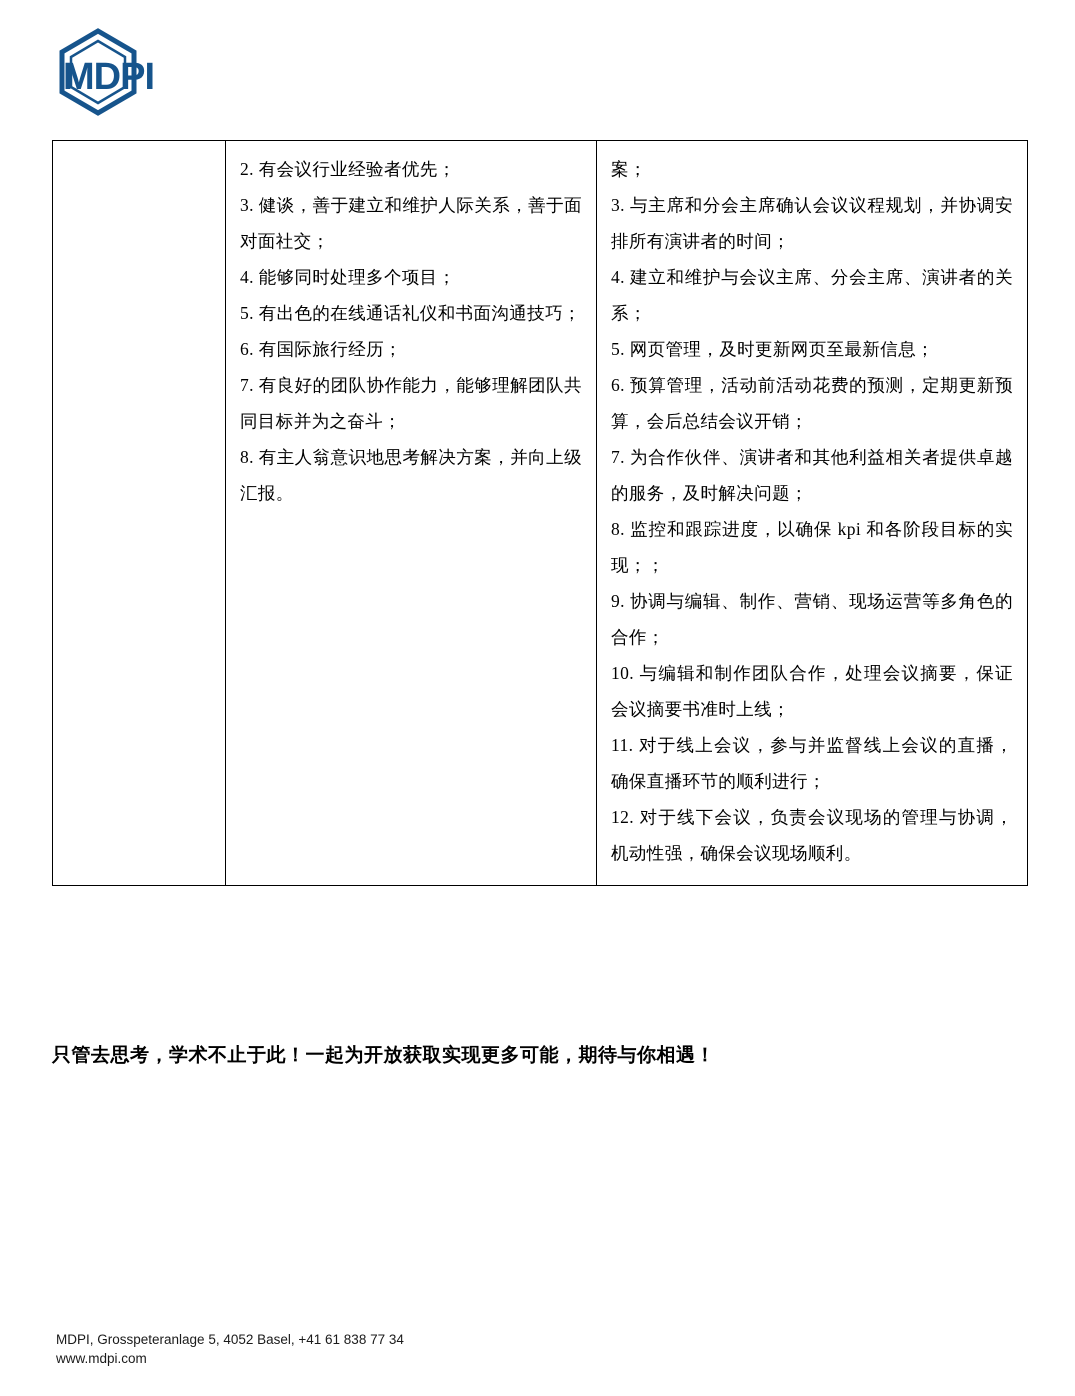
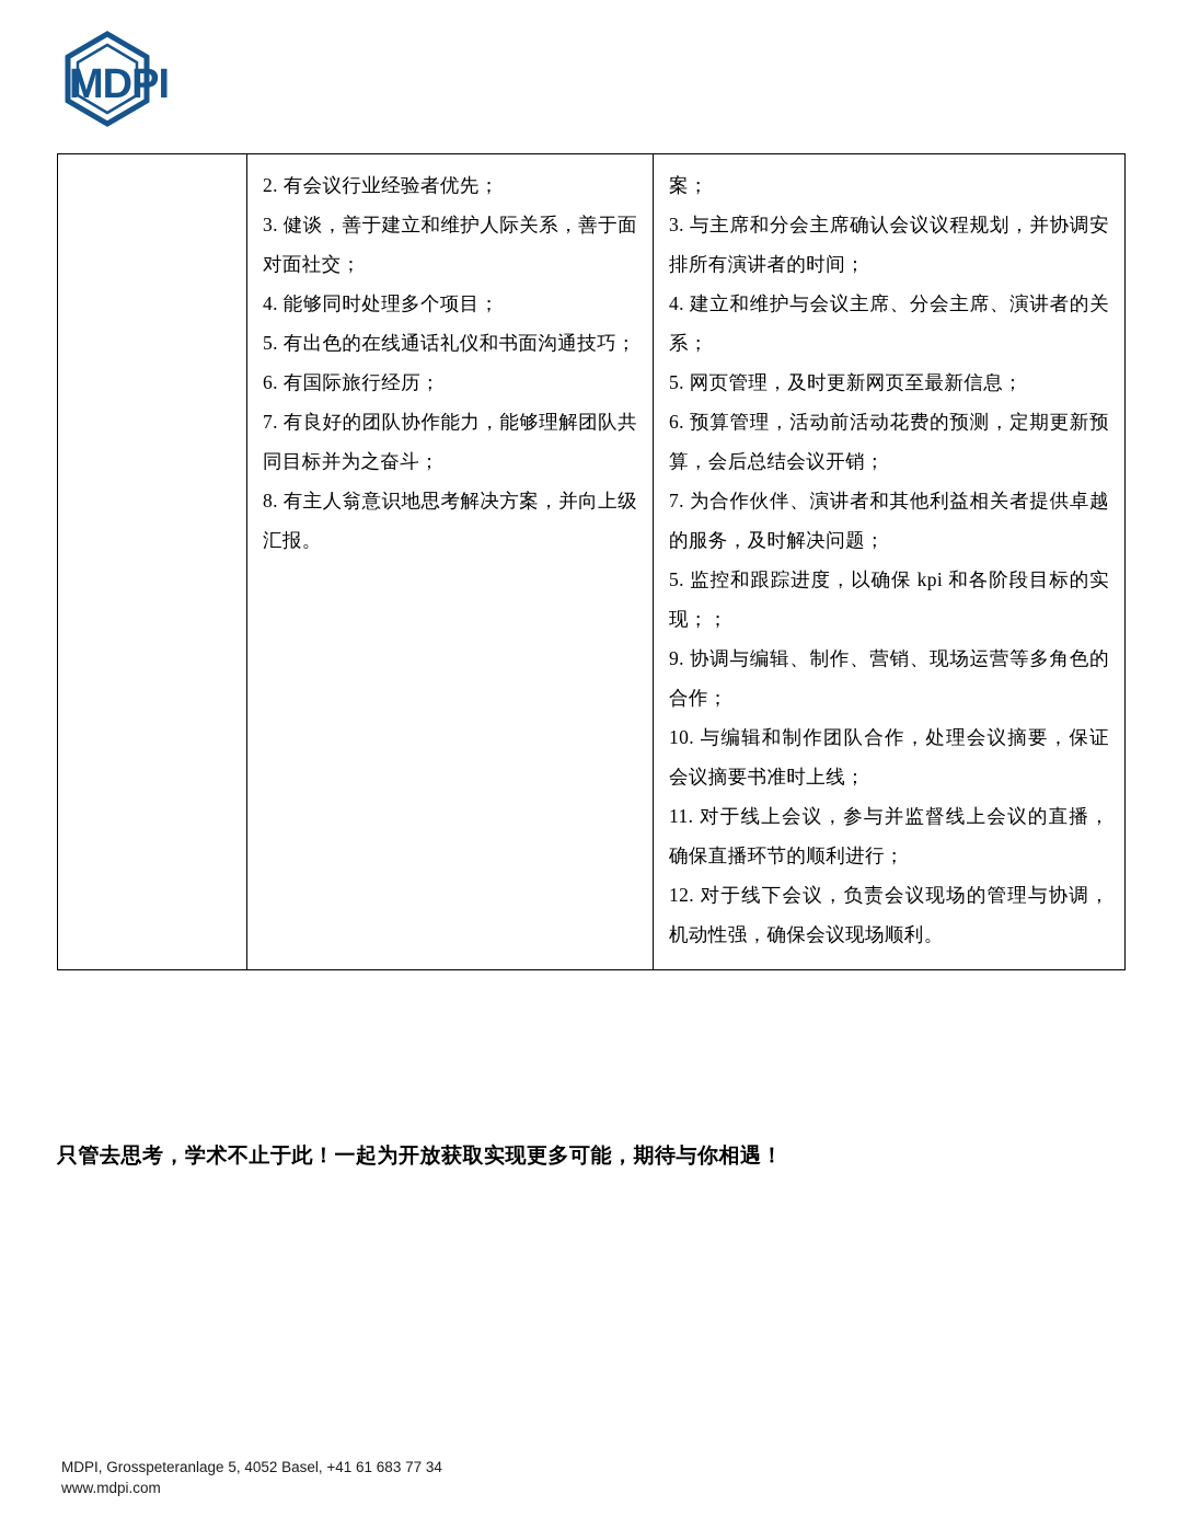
  MDPI
- 	2. 有会议行业经验者优先； 3. 健谈，善于建立和维护人际关系，善于面对面社交； 4. 能够同时处理多个项目； 5. 有出色的在线通话礼仪和书面沟通技巧； 6. 有国际旅行经历； 7. 有良好的团队协作能力，能够理解团队共同目标并为之奋斗； 8. 有主人翁意识地思考解决方案，并向上级汇报。	案； 3. 与主席和分会主席确认会议议程规划，并协调安排所有演讲者的时间； 4. 建立和维护与会议主席、分会主席、演讲者的关系； 5. 网页管理，及时更新网页至最新信息； 6. 预算管理，活动前活动花费的预测，定期更新预算，会后总结会议开销； 7. 为合作伙伴、演讲者和其他利益相关者提供卓越的服务，及时解决问题； 8. 监控和跟踪进度，以确保 kpi 和各阶段目标的实现；； 9. 协调与编辑、制作、营销、现场运营等多角色的合作； 10. 与编辑和制作团队合作，处理会议摘要，保证会议摘要书准时上线； 11. 对于线上会议，参与并监督线上会议的直播，确保直播环节的顺利进行； 12. 对于线下会议，负责会议现场的管理与协调，机动性强，确保会议现场顺利。
+ 	2. 有会议行业经验者优先； 3. 健谈，善于建立和维护人际关系，善于面对面社交； 4. 能够同时处理多个项目； 5. 有出色的在线通话礼仪和书面沟通技巧； 6. 有国际旅行经历； 7. 有良好的团队协作能力，能够理解团队共同目标并为之奋斗； 8. 有主人翁意识地思考解决方案，并向上级汇报。	案； 3. 与主席和分会主席确认会议议程规划，并协调安排所有演讲者的时间； 4. 建立和维护与会议主席、分会主席、演讲者的关系； 5. 网页管理，及时更新网页至最新信息； 6. 预算管理，活动前活动花费的预测，定期更新预算，会后总结会议开销； 7. 为合作伙伴、演讲者和其他利益相关者提供卓越的服务，及时解决问题； 5. 监控和跟踪进度，以确保 kpi 和各阶段目标的实现；； 9. 协调与编辑、制作、营销、现场运营等多角色的合作； 10. 与编辑和制作团队合作，处理会议摘要，保证会议摘要书准时上线； 11. 对于线上会议，参与并监督线上会议的直播，确保直播环节的顺利进行； 12. 对于线下会议，负责会议现场的管理与协调，机动性强，确保会议现场顺利。
  只管去思考，学术不止于此！一起为开放获取实现更多可能，期待与你相遇！
- MDPI, Grosspeteranlage 5, 4052 Basel, +41 61 838 77 34
+ MDPI, Grosspeteranlage 5, 4052 Basel, +41 61 683 77 34
  www.mdpi.com
